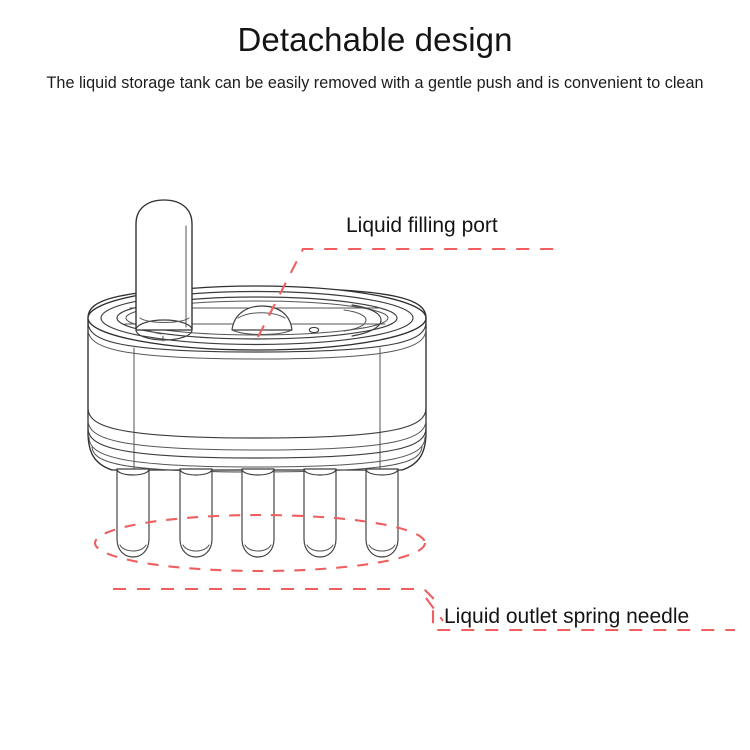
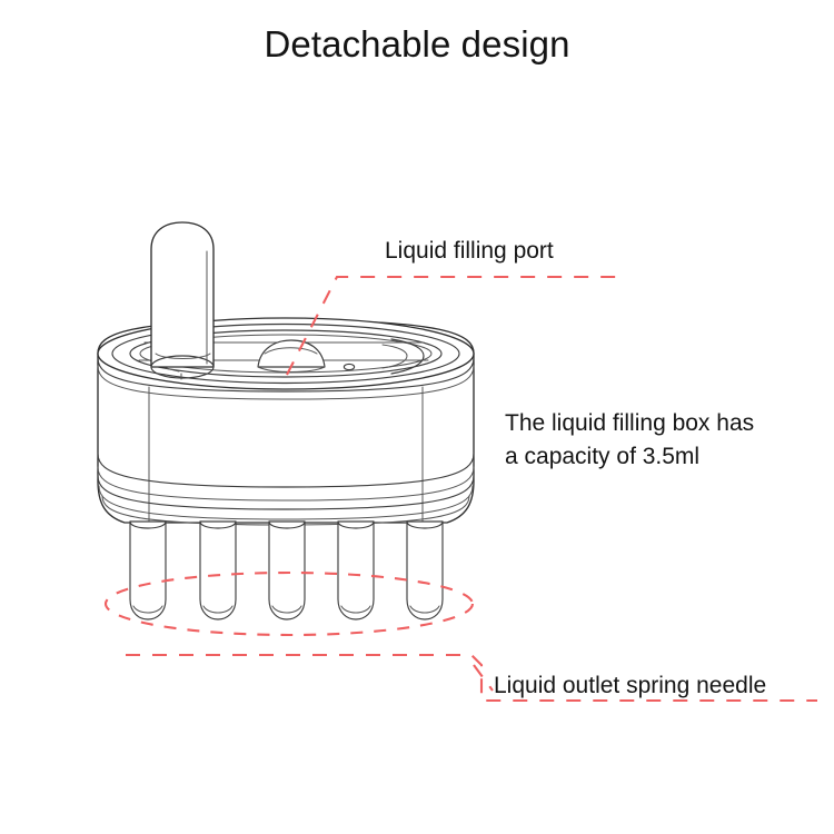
  Detachable design
- The liquid storage tank can be easily removed with a gentle push and is convenient to clean
  Liquid filling port
+ The liquid filling box has
+ a capacity of 3.5ml
  Liquid outlet spring needle
